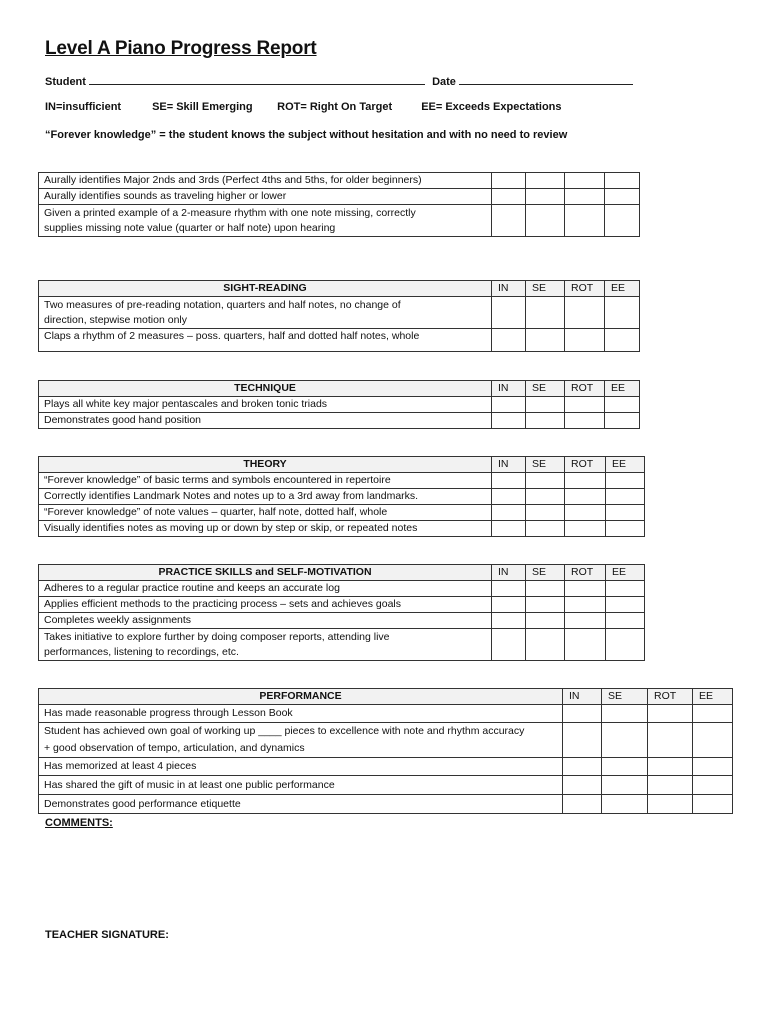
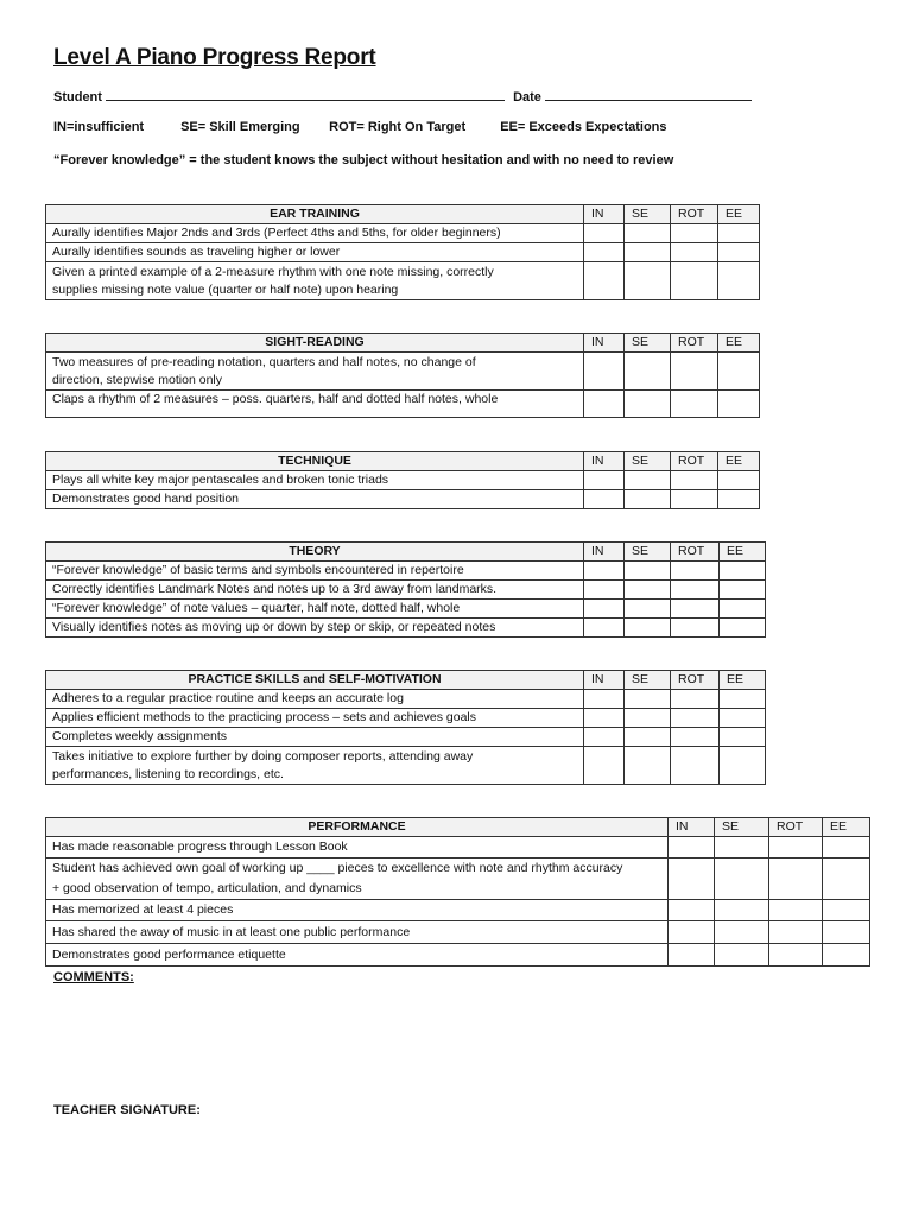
  Level A Piano Progress Report
  Student Date
  IN=insufficient SE= Skill Emerging ROT= Right On Target EE= Exceeds Expectations
  “Forever knowledge” = the student knows the subject without hesitation and with no need to review
+ EAR TRAINING	IN	SE	ROT	EE
  Aurally identifies Major 2nds and 3rds (Perfect 4ths and 5ths, for older beginners)
  Aurally identifies sounds as traveling higher or lower
  Given a printed example of a 2-measure rhythm with one note missing, correctly supplies missing note value (quarter or half note) upon hearing
  SIGHT-READING	IN	SE	ROT	EE
  Two measures of pre-reading notation, quarters and half notes, no change of direction, stepwise motion only
  Claps a rhythm of 2 measures – poss. quarters, half and dotted half notes, whole
  TECHNIQUE	IN	SE	ROT	EE
  Plays all white key major pentascales and broken tonic triads
  Demonstrates good hand position
  THEORY	IN	SE	ROT	EE
  “Forever knowledge” of basic terms and symbols encountered in repertoire
  Correctly identifies Landmark Notes and notes up to a 3rd away from landmarks.
  “Forever knowledge” of note values – quarter, half note, dotted half, whole
  Visually identifies notes as moving up or down by step or skip, or repeated notes
  PRACTICE SKILLS and SELF-MOTIVATION	IN	SE	ROT	EE
  Adheres to a regular practice routine and keeps an accurate log
  Applies efficient methods to the practicing process – sets and achieves goals
  Completes weekly assignments
- Takes initiative to explore further by doing composer reports, attending live performances, listening to recordings, etc.
+ Takes initiative to explore further by doing composer reports, attending away performances, listening to recordings, etc.
  PERFORMANCE	IN	SE	ROT	EE
  Has made reasonable progress through Lesson Book
  Student has achieved own goal of working up ____ pieces to excellence with note and rhythm accuracy + good observation of tempo, articulation, and dynamics
  Has memorized at least 4 pieces
- Has shared the gift of music in at least one public performance
+ Has shared the away of music in at least one public performance
  Demonstrates good performance etiquette
  COMMENTS:
  TEACHER SIGNATURE:
